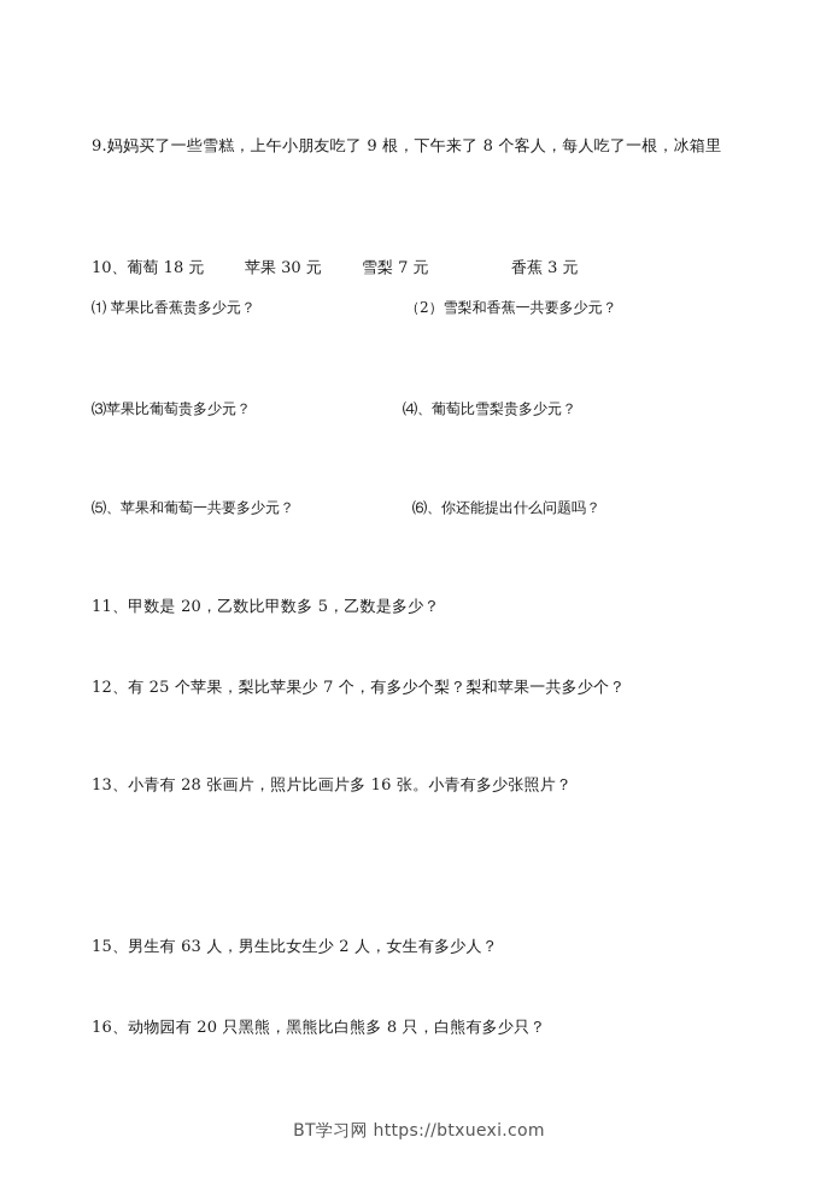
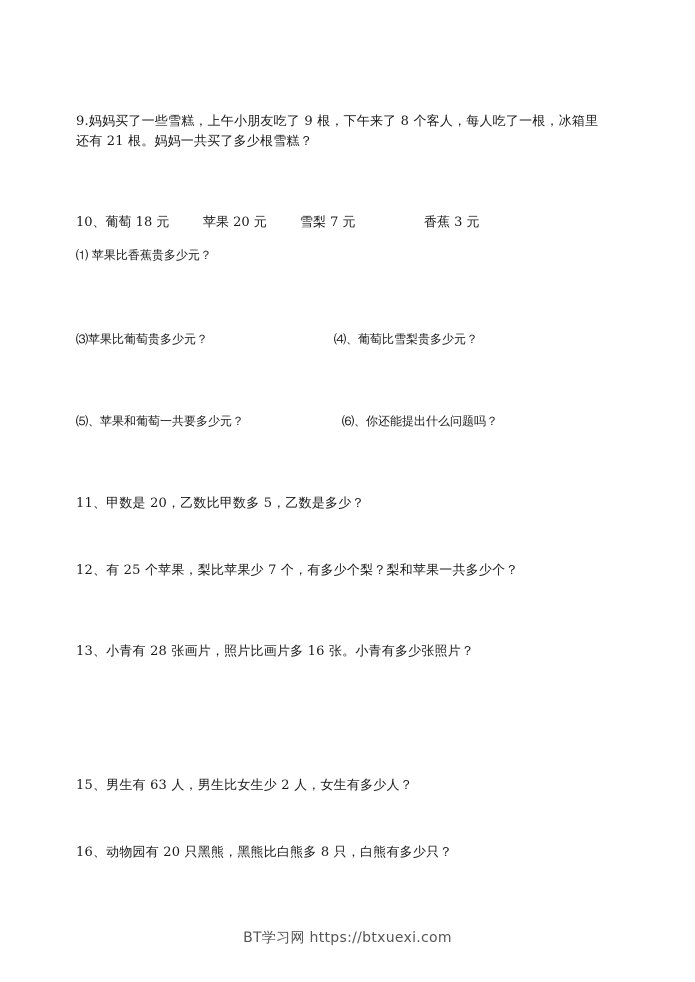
  9.妈妈买了一些雪糕，上午小朋友吃了 9 根，下午来了 8 个客人，每人吃了一根，冰箱里
+ 还有 21 根。妈妈一共买了多少根雪糕？
  10、葡萄 18 元
- 苹果 30 元
+ 苹果 20 元
  雪梨 7 元
  香蕉 3 元
  ⑴ 苹果比香蕉贵多少元？
- （2）雪梨和香蕉一共要多少元？
  ⑶苹果比葡萄贵多少元？
  ⑷、葡萄比雪梨贵多少元？
  ⑸、苹果和葡萄一共要多少元？
  ⑹、你还能提出什么问题吗？
  11、甲数是 20，乙数比甲数多 5，乙数是多少？
  12、有 25 个苹果，梨比苹果少 7 个，有多少个梨？梨和苹果一共多少个？
  13、小青有 28 张画片，照片比画片多 16 张。小青有多少张照片？
  15、男生有 63 人，男生比女生少 2 人，女生有多少人？
  16、动物园有 20 只黑熊，黑熊比白熊多 8 只，白熊有多少只？
  BT学习网 https://btxuexi.com
